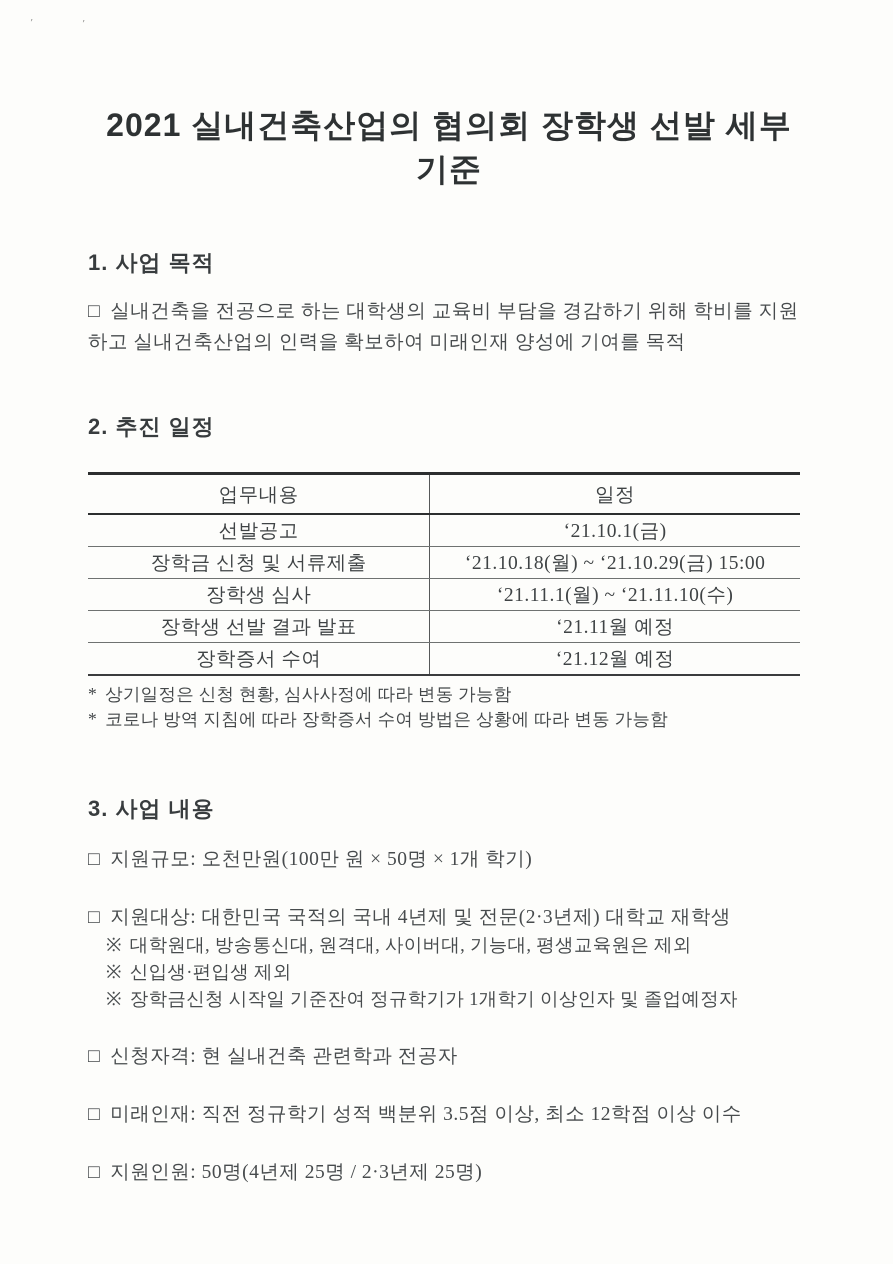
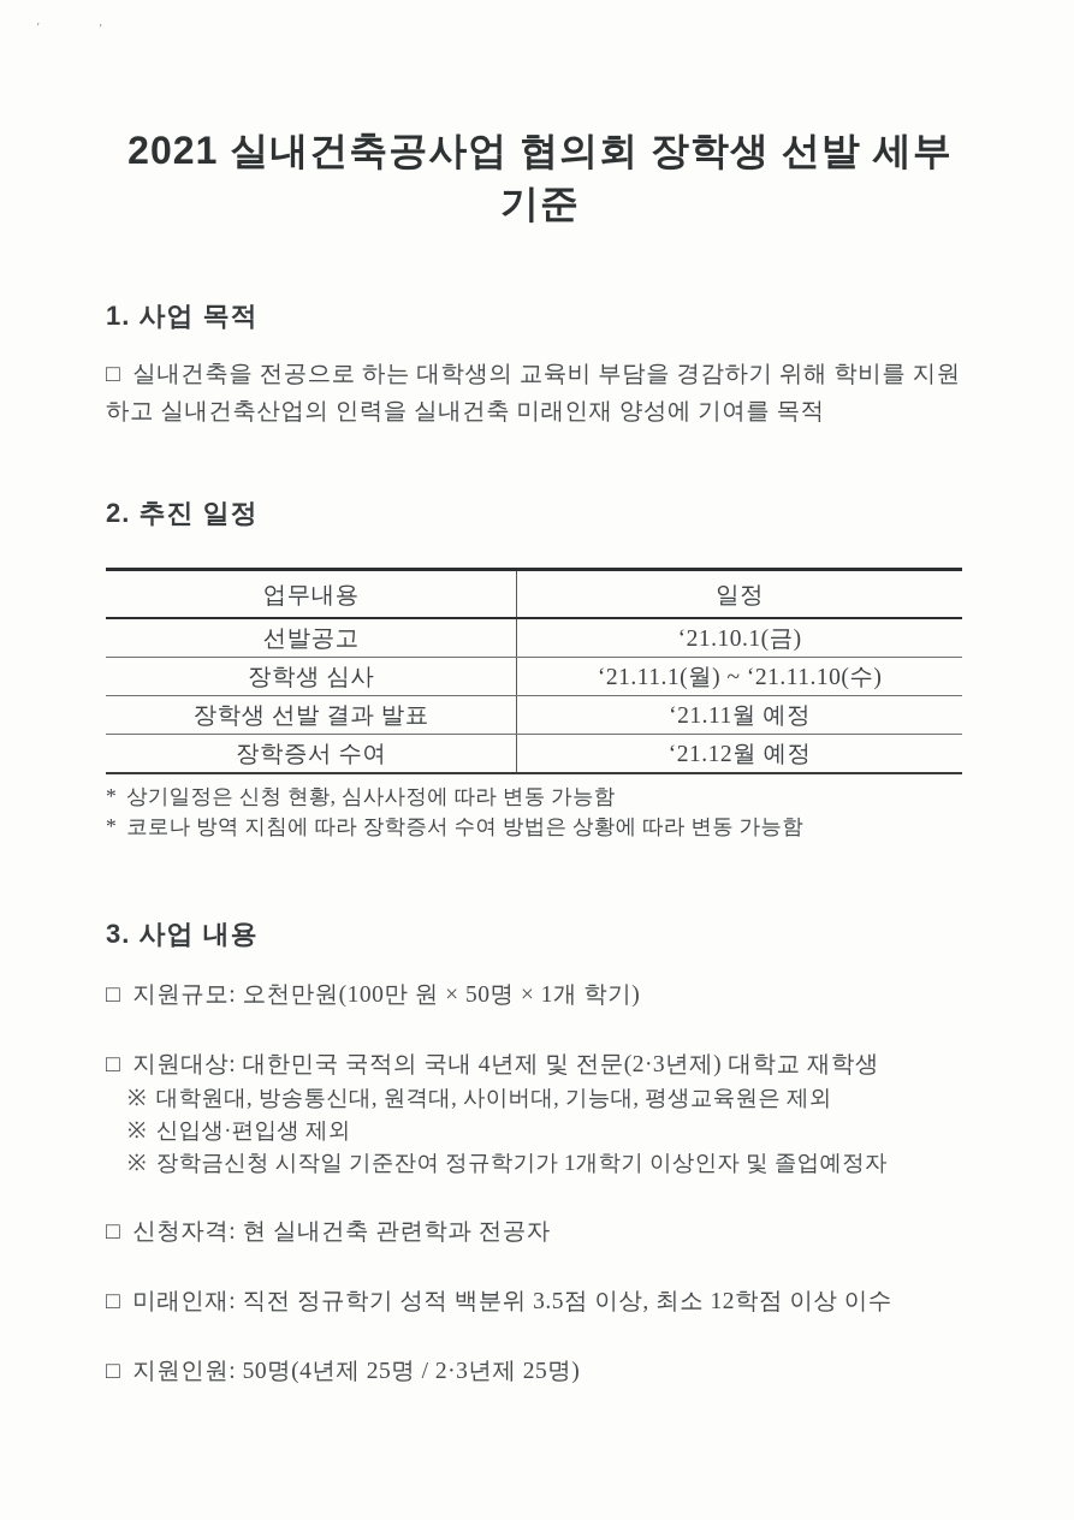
  ’
  ’
- 2021 실내건축산업의 협의회 장학생 선발 세부 기준
+ 2021 실내건축공사업 협의회 장학생 선발 세부 기준
  1. 사업 목적
- □ 실내건축을 전공으로 하는 대학생의 교육비 부담을 경감하기 위해 학비를 지원하고 실내건축산업의 인력을 확보하여 미래인재 양성에 기여를 목적
+ □ 실내건축을 전공으로 하는 대학생의 교육비 부담을 경감하기 위해 학비를 지원하고 실내건축산업의 인력을 실내건축 미래인재 양성에 기여를 목적
  2. 추진 일정
  업무내용	일정
  선발공고	‘21.10.1(금)
- 장학금 신청 및 서류제출	‘21.10.18(월) ~ ‘21.10.29(금) 15:00
  장학생 심사	‘21.11.1(월) ~ ‘21.11.10(수)
  장학생 선발 결과 발표	‘21.11월 예정
  장학증서 수여	‘21.12월 예정
  * 상기일정은 신청 현황, 심사사정에 따라 변동 가능함
  * 코로나 방역 지침에 따라 장학증서 수여 방법은 상황에 따라 변동 가능함
  3. 사업 내용
  □ 지원규모: 오천만원(100만 원 × 50명 × 1개 학기)
  □ 지원대상: 대한민국 국적의 국내 4년제 및 전문(2·3년제) 대학교 재학생
  ※ 대학원대, 방송통신대, 원격대, 사이버대, 기능대, 평생교육원은 제외
  ※ 신입생·편입생 제외
  ※ 장학금신청 시작일 기준잔여 정규학기가 1개학기 이상인자 및 졸업예정자
  □ 신청자격: 현 실내건축 관련학과 전공자
  □ 미래인재: 직전 정규학기 성적 백분위 3.5점 이상, 최소 12학점 이상 이수
  □ 지원인원: 50명(4년제 25명 / 2·3년제 25명)
